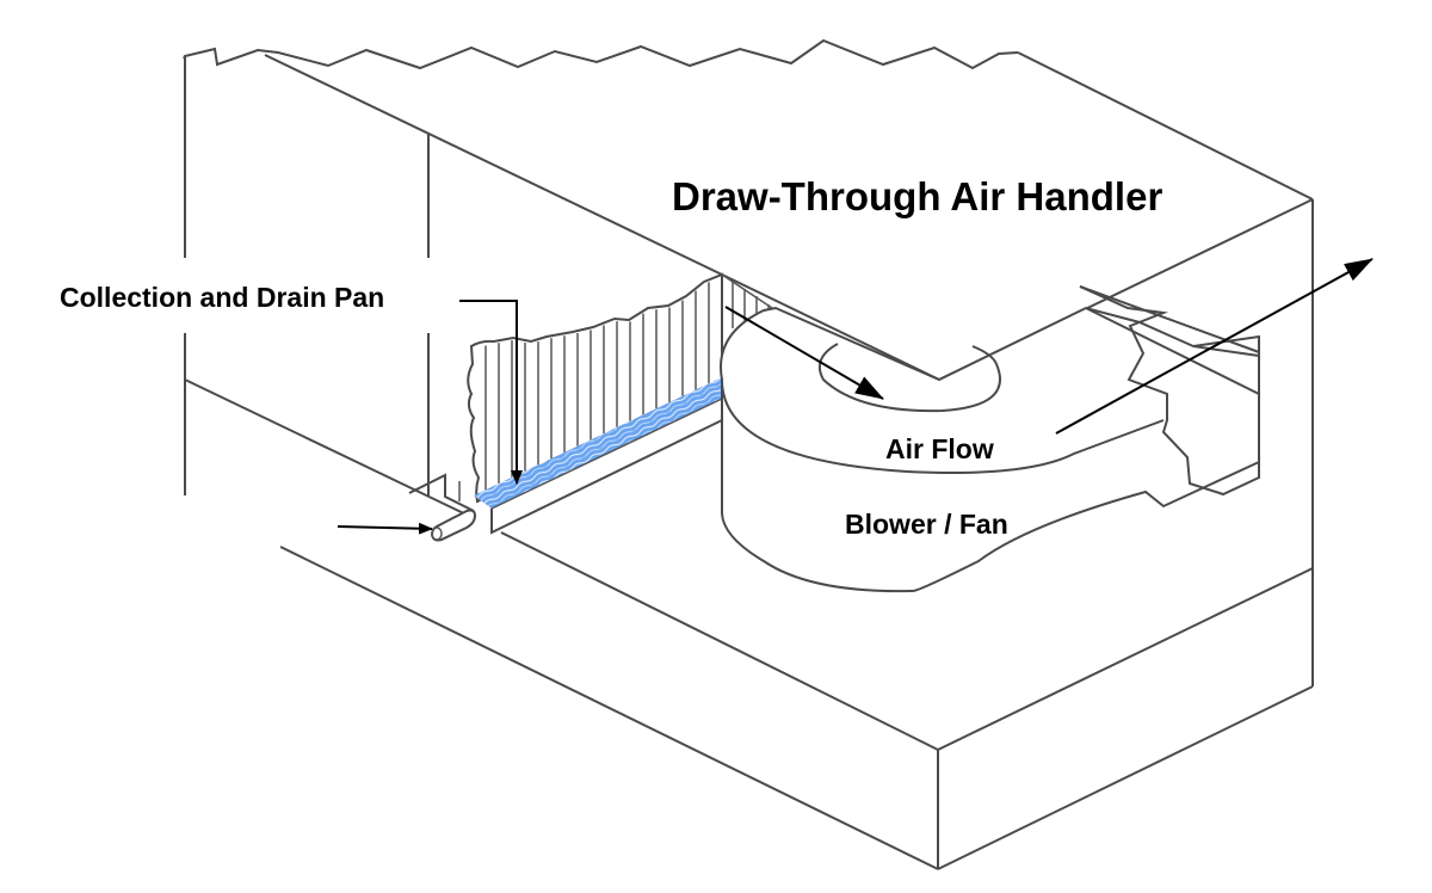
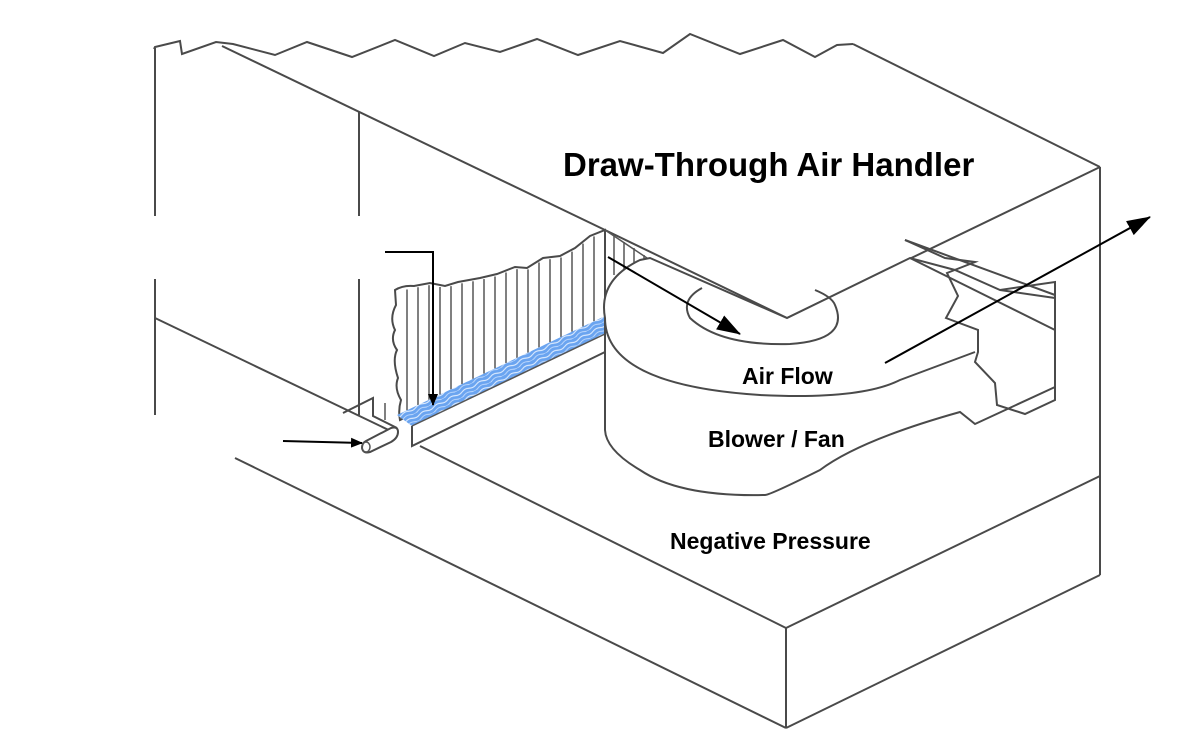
  Draw-Through Air Handler
- Collection and Drain Pan
  Air Flow
  Blower / Fan
+ Negative Pressure
